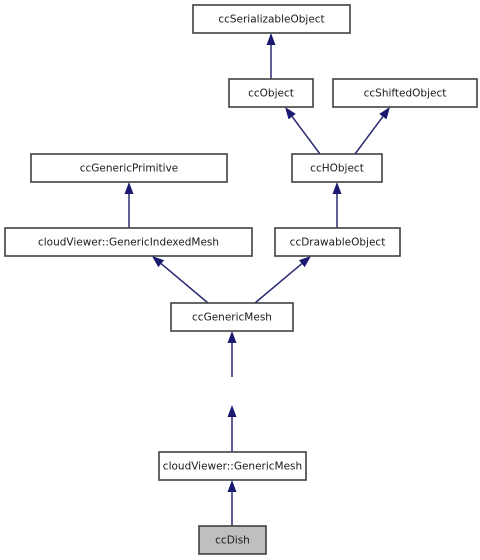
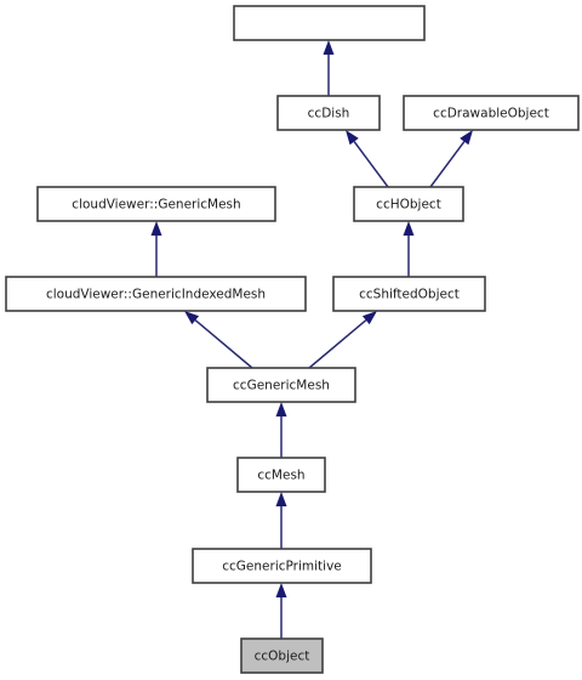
- ccSerializableObject
- ccObject
+ ccDish
- ccShiftedObject
+ ccDrawableObject
- ccGenericPrimitive
+ cloudViewer::GenericMesh
  ccHObject
  cloudViewer::GenericIndexedMesh
- ccDrawableObject
+ ccShiftedObject
  ccGenericMesh
+ ccMesh
- cloudViewer::GenericMesh
+ ccGenericPrimitive
- ccDish
+ ccObject
